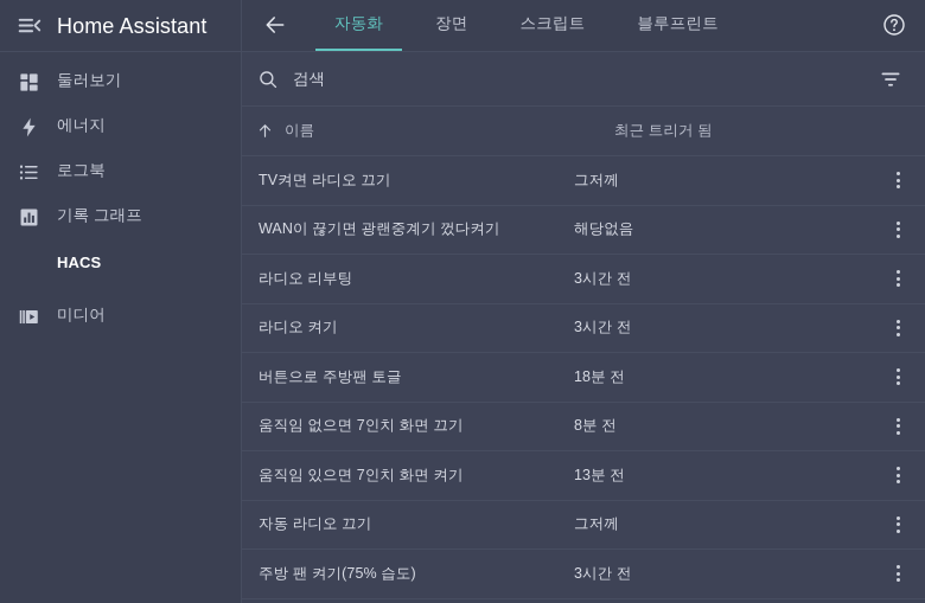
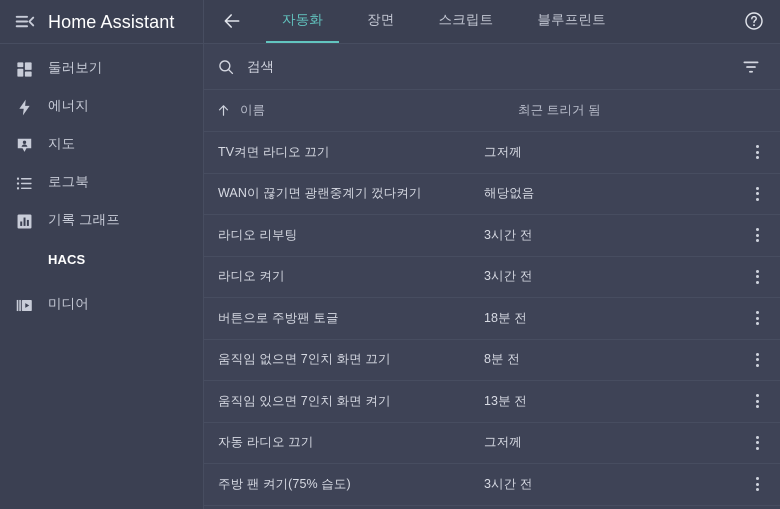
  Home Assistant
  둘러보기
  에너지
+ 지도
  로그북
  기록 그래프
  HACS
  미디어
  자동화
  장면
  스크립트
  블루프린트
  검색
  이름
  최근 트리거 됨
  TV켜면 라디오 끄기
  그저께
  WAN이 끊기면 광랜중계기 껐다켜기
  해당없음
  라디오 리부팅
  3시간 전
  라디오 켜기
  3시간 전
  버튼으로 주방팬 토글
  18분 전
  움직임 없으면 7인치 화면 끄기
  8분 전
  움직임 있으면 7인치 화면 켜기
  13분 전
  자동 라디오 끄기
  그저께
  주방 팬 켜기(75% 습도)
  3시간 전
